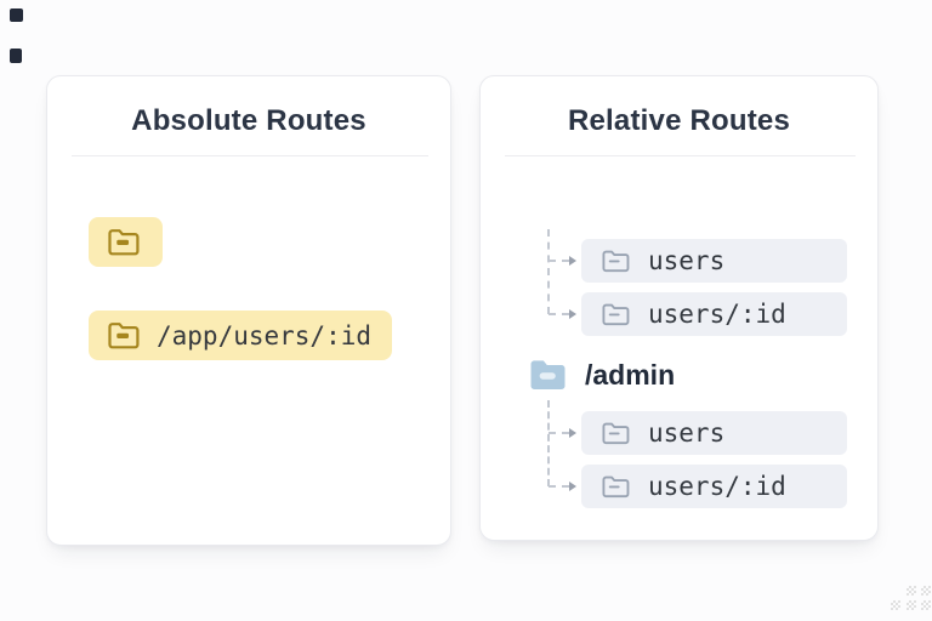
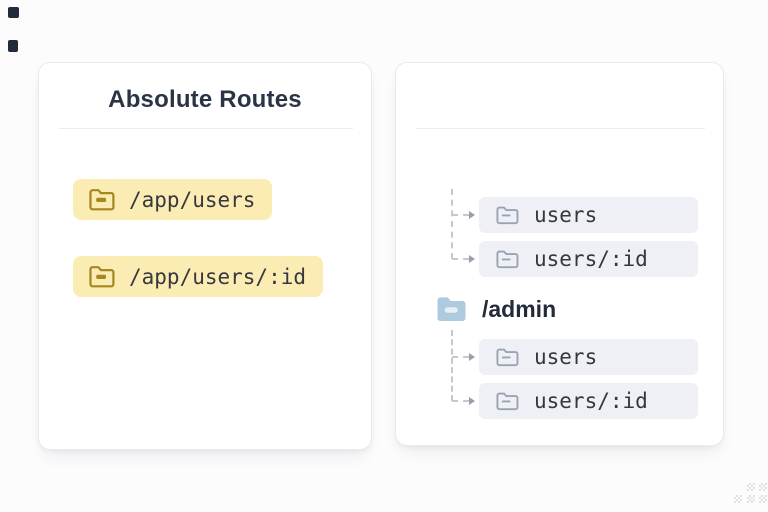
  Absolute Routes
+ /app/users
  /app/users/:id
- Relative Routes
  users
  users/:id
  /admin
  users
  users/:id
